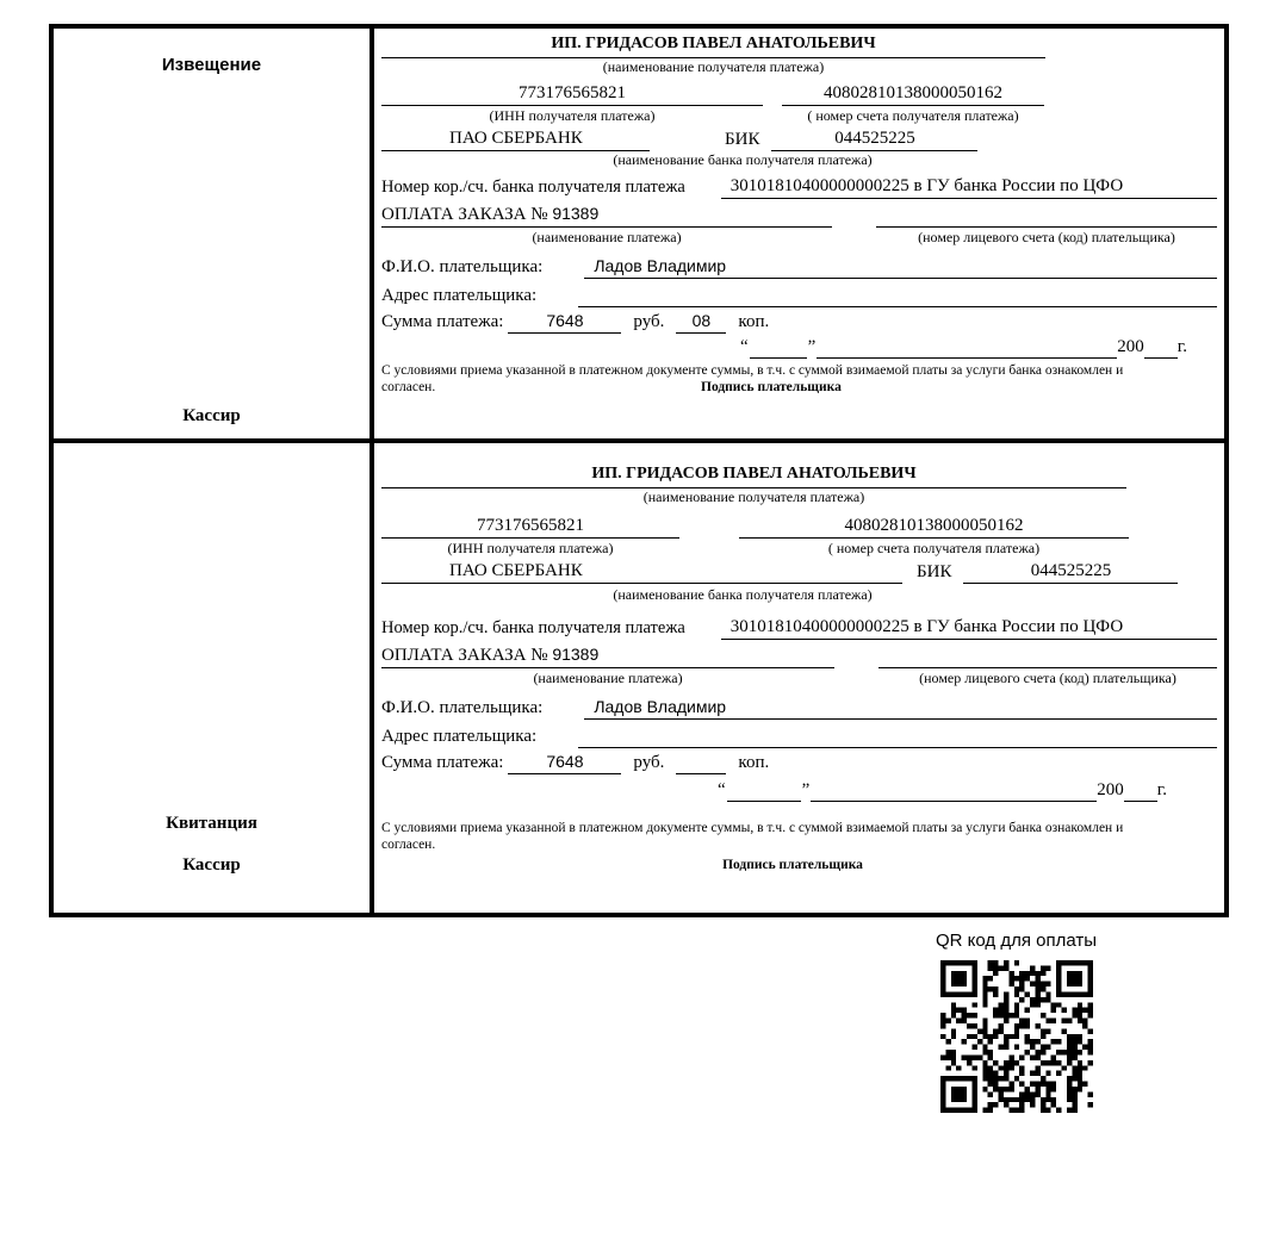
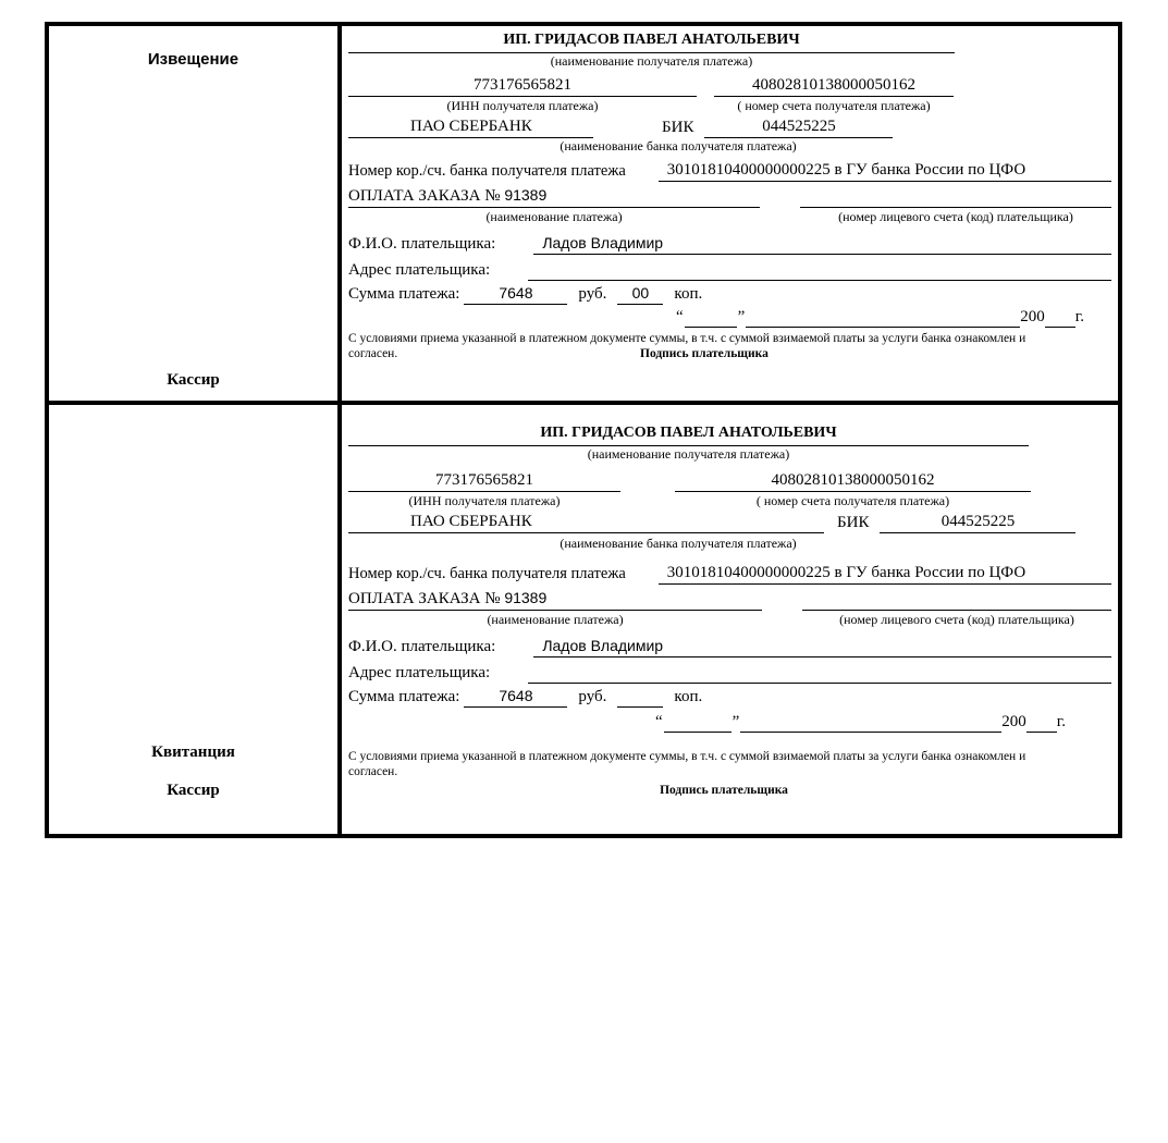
  Извещение
  Кассир
  ИП. ГРИДАСОВ ПАВЕЛ АНАТОЛЬЕВИЧ
  (наименование получателя платежа)
  773176565821
  40802810138000050162
  (ИНН получателя платежа)
  ( номер счета получателя платежа)
  ПАО СБЕРБАНК
  БИК
  044525225
  (наименование банка получателя платежа)
  Номер кор./сч. банка получателя платежа
  30101810400000000225 в ГУ банка России по ЦФО
  ОПЛАТА ЗАКАЗА № 91389
  (наименование платежа)
  (номер лицевого счета (код) плательщика)
  Ф.И.О. плательщика:
  Ладов Владимир
  Адрес плательщика:
  Сумма платежа:
  7648
  руб.
- 08
+ 00
  коп.
  “
  ”
  200
  г.
  С условиями приема указанной в платежном документе суммы, в т.ч. с суммой взимаемой платы за услуги банка ознакомлен и согласен.
  Подпись плательщика
  Квитанция
  Кассир
  ИП. ГРИДАСОВ ПАВЕЛ АНАТОЛЬЕВИЧ
  (наименование получателя платежа)
  773176565821
  40802810138000050162
  (ИНН получателя платежа)
  ( номер счета получателя платежа)
  ПАО СБЕРБАНК
  БИК
  044525225
  (наименование банка получателя платежа)
  Номер кор./сч. банка получателя платежа
  30101810400000000225 в ГУ банка России по ЦФО
  ОПЛАТА ЗАКАЗА № 91389
  (наименование платежа)
  (номер лицевого счета (код) плательщика)
  Ф.И.О. плательщика:
  Ладов Владимир
  Адрес плательщика:
  Сумма платежа:
  7648
  руб.
  коп.
  “
  ”
  200
  г.
  С условиями приема указанной в платежном документе суммы, в т.ч. с суммой взимаемой платы за услуги банка ознакомлен и согласен.
  Подпись плательщика
- QR код для оплаты
